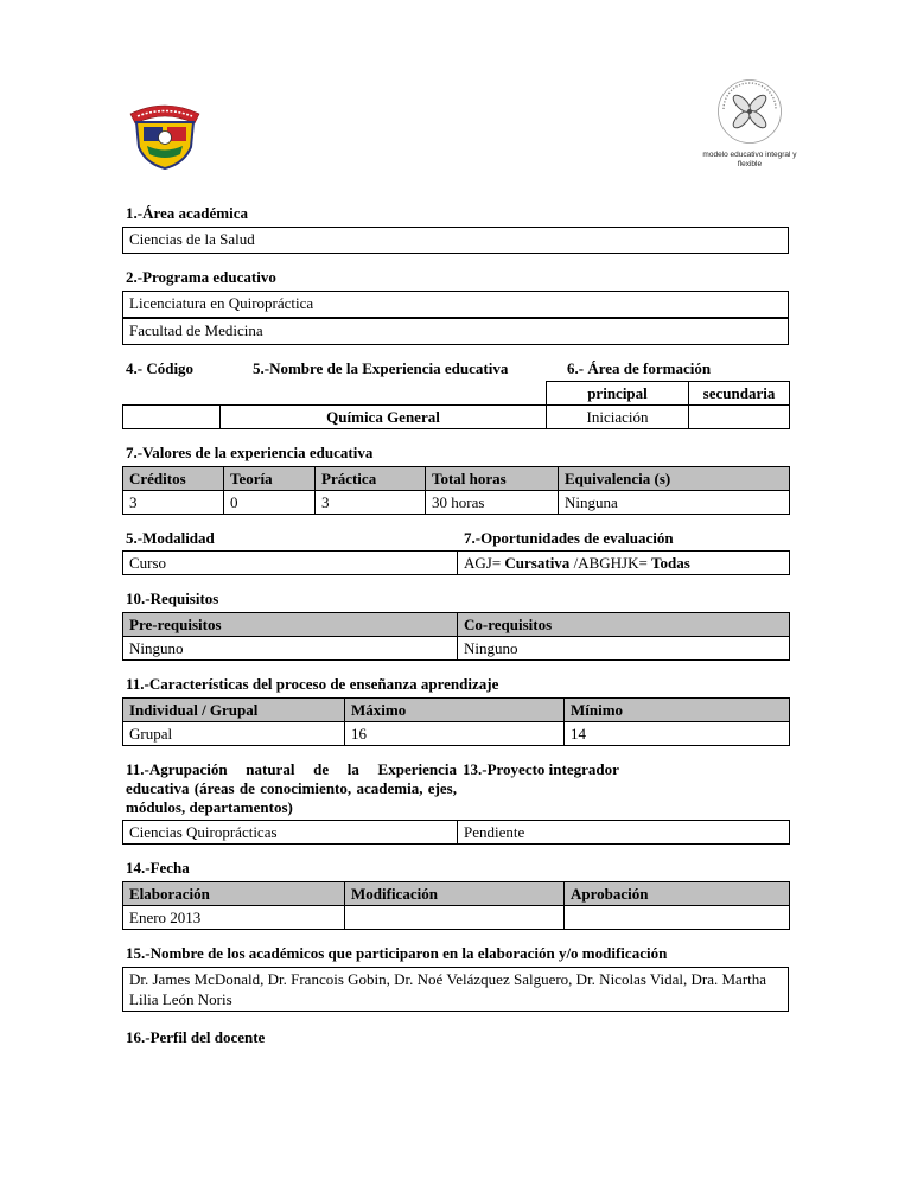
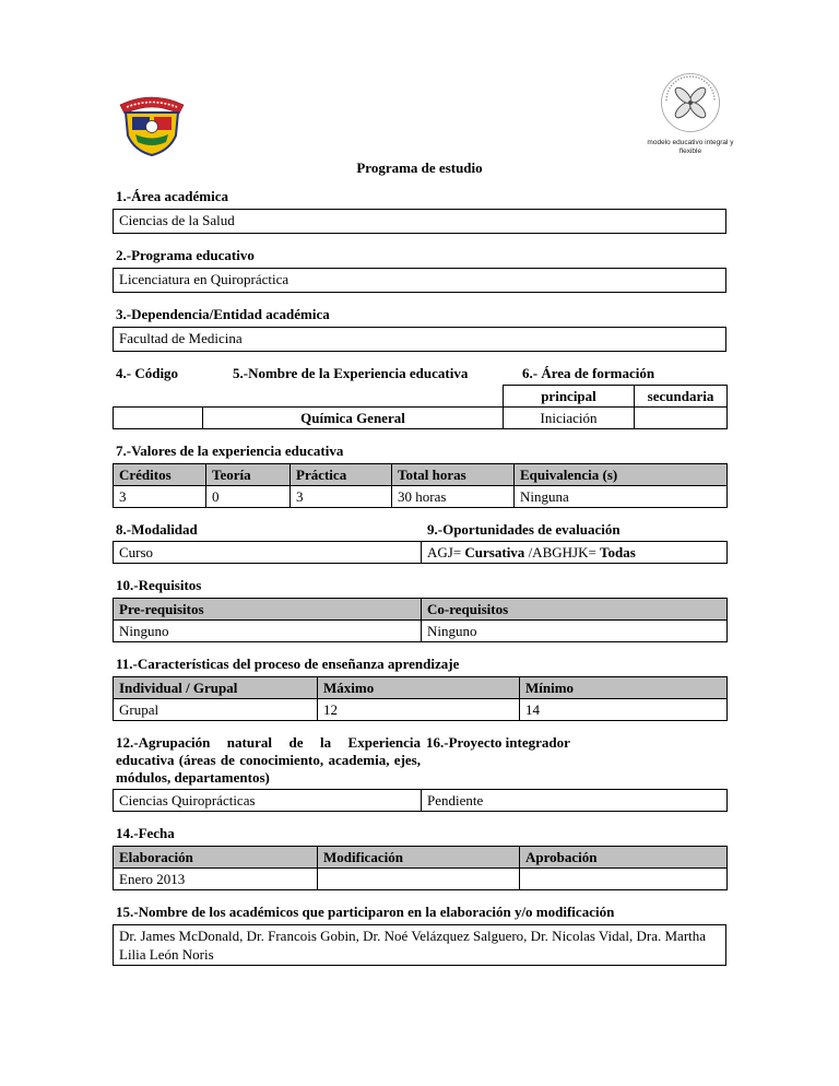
+ Programa de estudio
  1.-Área académica
  Ciencias de la Salud
  2.-Programa educativo
  Licenciatura en Quiropráctica
+ 3.-Dependencia/Entidad académica
  Facultad de Medicina
  4.- Código
  5.-Nombre de la Experiencia educativa
  6.- Área de formación
  		principal	secundaria
  	Química General	Iniciación
  7.-Valores de la experiencia educativa
  Créditos	Teoría	Práctica	Total horas	Equivalencia (s)
  3	0	3	30 horas	Ninguna
- 5.-Modalidad
+ 8.-Modalidad
- 7.-Oportunidades de evaluación
+ 9.-Oportunidades de evaluación
  Curso	AGJ= Cursativa /ABGHJK= Todas
  10.-Requisitos
  Pre-requisitos	Co-requisitos
  Ninguno	Ninguno
  11.-Características del proceso de enseñanza aprendizaje
  Individual / Grupal	Máximo	Mínimo
- Grupal	16	14
+ Grupal	12	14
- 11.-Agrupación natural de la Experiencia educativa (áreas de conocimiento, academia, ejes, módulos, departamentos)
+ 12.-Agrupación natural de la Experiencia educativa (áreas de conocimiento, academia, ejes, módulos, departamentos)
- 13.-Proyecto integrador
+ 16.-Proyecto integrador
  Ciencias Quiroprácticas	Pendiente
  14.-Fecha
  Elaboración	Modificación	Aprobación
  Enero 2013
  15.-Nombre de los académicos que participaron en la elaboración y/o modificación
  Dr. James McDonald, Dr. Francois Gobin, Dr. Noé Velázquez Salguero, Dr. Nicolas Vidal, Dra. Martha Lilia León Noris
- 16.-Perfil del docente
